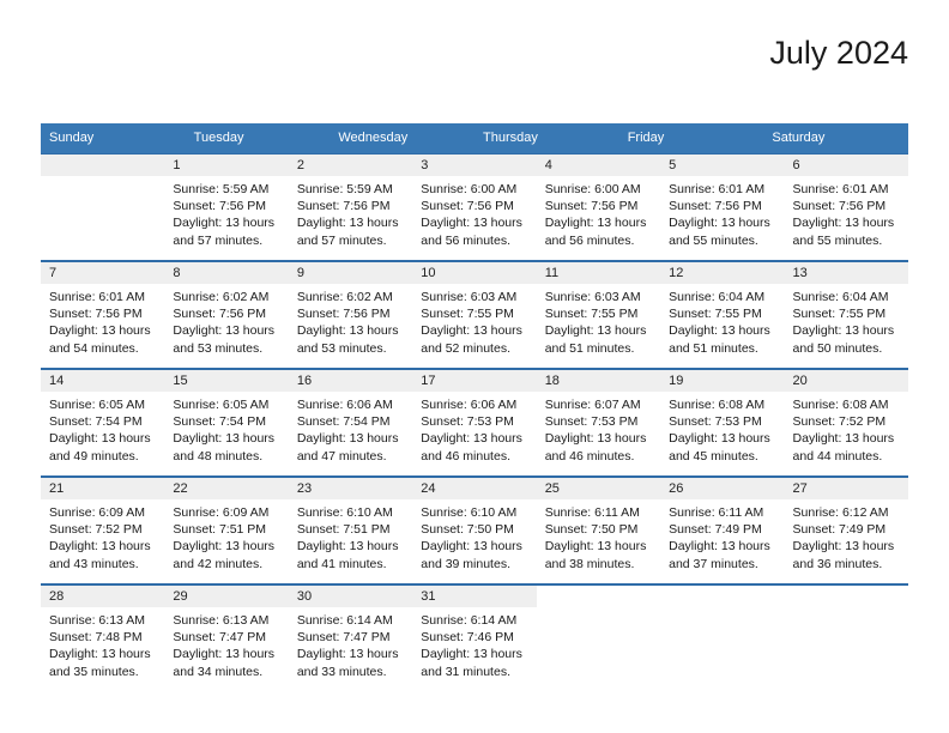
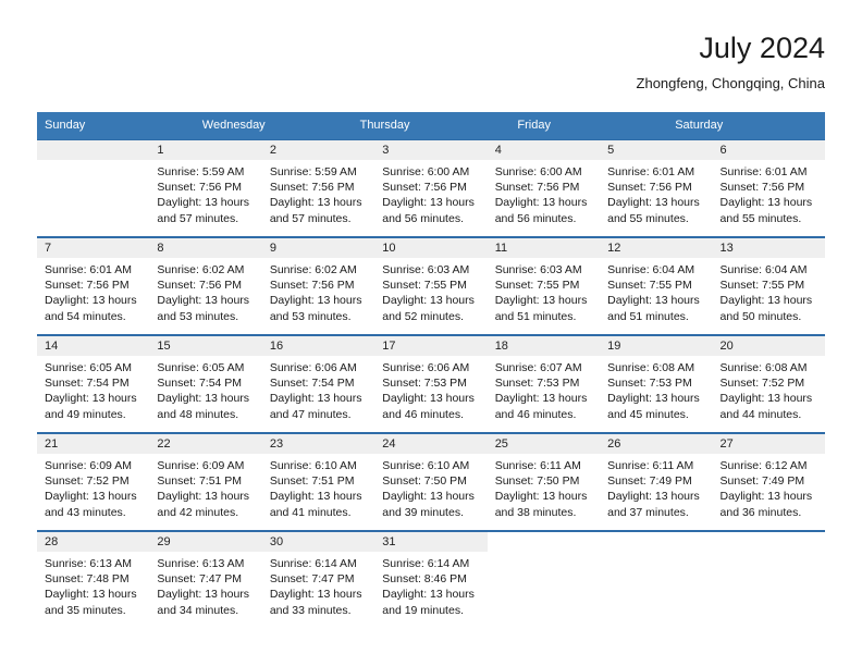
  July 2024
+ Zhongfeng, Chongqing, China
  Sunday
- Tuesday
  Wednesday
  Thursday
  Friday
  Saturday
  1
  Sunrise: 5:59 AM
  Sunset: 7:56 PM
  Daylight: 13 hours
  and 57 minutes.
  2
  Sunrise: 5:59 AM
  Sunset: 7:56 PM
  Daylight: 13 hours
  and 57 minutes.
  3
  Sunrise: 6:00 AM
  Sunset: 7:56 PM
  Daylight: 13 hours
  and 56 minutes.
  4
  Sunrise: 6:00 AM
  Sunset: 7:56 PM
  Daylight: 13 hours
  and 56 minutes.
  5
  Sunrise: 6:01 AM
  Sunset: 7:56 PM
  Daylight: 13 hours
  and 55 minutes.
  6
  Sunrise: 6:01 AM
  Sunset: 7:56 PM
  Daylight: 13 hours
  and 55 minutes.
  7
  Sunrise: 6:01 AM
  Sunset: 7:56 PM
  Daylight: 13 hours
  and 54 minutes.
  8
  Sunrise: 6:02 AM
  Sunset: 7:56 PM
  Daylight: 13 hours
  and 53 minutes.
  9
  Sunrise: 6:02 AM
  Sunset: 7:56 PM
  Daylight: 13 hours
  and 53 minutes.
  10
  Sunrise: 6:03 AM
  Sunset: 7:55 PM
  Daylight: 13 hours
  and 52 minutes.
  11
  Sunrise: 6:03 AM
  Sunset: 7:55 PM
  Daylight: 13 hours
  and 51 minutes.
  12
  Sunrise: 6:04 AM
  Sunset: 7:55 PM
  Daylight: 13 hours
  and 51 minutes.
  13
  Sunrise: 6:04 AM
  Sunset: 7:55 PM
  Daylight: 13 hours
  and 50 minutes.
  14
  Sunrise: 6:05 AM
  Sunset: 7:54 PM
  Daylight: 13 hours
  and 49 minutes.
  15
  Sunrise: 6:05 AM
  Sunset: 7:54 PM
  Daylight: 13 hours
  and 48 minutes.
  16
  Sunrise: 6:06 AM
  Sunset: 7:54 PM
  Daylight: 13 hours
  and 47 minutes.
  17
  Sunrise: 6:06 AM
  Sunset: 7:53 PM
  Daylight: 13 hours
  and 46 minutes.
  18
  Sunrise: 6:07 AM
  Sunset: 7:53 PM
  Daylight: 13 hours
  and 46 minutes.
  19
  Sunrise: 6:08 AM
  Sunset: 7:53 PM
  Daylight: 13 hours
  and 45 minutes.
  20
  Sunrise: 6:08 AM
  Sunset: 7:52 PM
  Daylight: 13 hours
  and 44 minutes.
  21
  Sunrise: 6:09 AM
  Sunset: 7:52 PM
  Daylight: 13 hours
  and 43 minutes.
  22
  Sunrise: 6:09 AM
  Sunset: 7:51 PM
  Daylight: 13 hours
  and 42 minutes.
  23
  Sunrise: 6:10 AM
  Sunset: 7:51 PM
  Daylight: 13 hours
  and 41 minutes.
  24
  Sunrise: 6:10 AM
  Sunset: 7:50 PM
  Daylight: 13 hours
  and 39 minutes.
  25
  Sunrise: 6:11 AM
  Sunset: 7:50 PM
  Daylight: 13 hours
  and 38 minutes.
  26
  Sunrise: 6:11 AM
  Sunset: 7:49 PM
  Daylight: 13 hours
  and 37 minutes.
  27
  Sunrise: 6:12 AM
  Sunset: 7:49 PM
  Daylight: 13 hours
  and 36 minutes.
  28
  Sunrise: 6:13 AM
  Sunset: 7:48 PM
  Daylight: 13 hours
  and 35 minutes.
  29
  Sunrise: 6:13 AM
  Sunset: 7:47 PM
  Daylight: 13 hours
  and 34 minutes.
  30
  Sunrise: 6:14 AM
  Sunset: 7:47 PM
  Daylight: 13 hours
  and 33 minutes.
  31
  Sunrise: 6:14 AM
- Sunset: 7:46 PM
+ Sunset: 8:46 PM
  Daylight: 13 hours
- and 31 minutes.
+ and 19 minutes.
